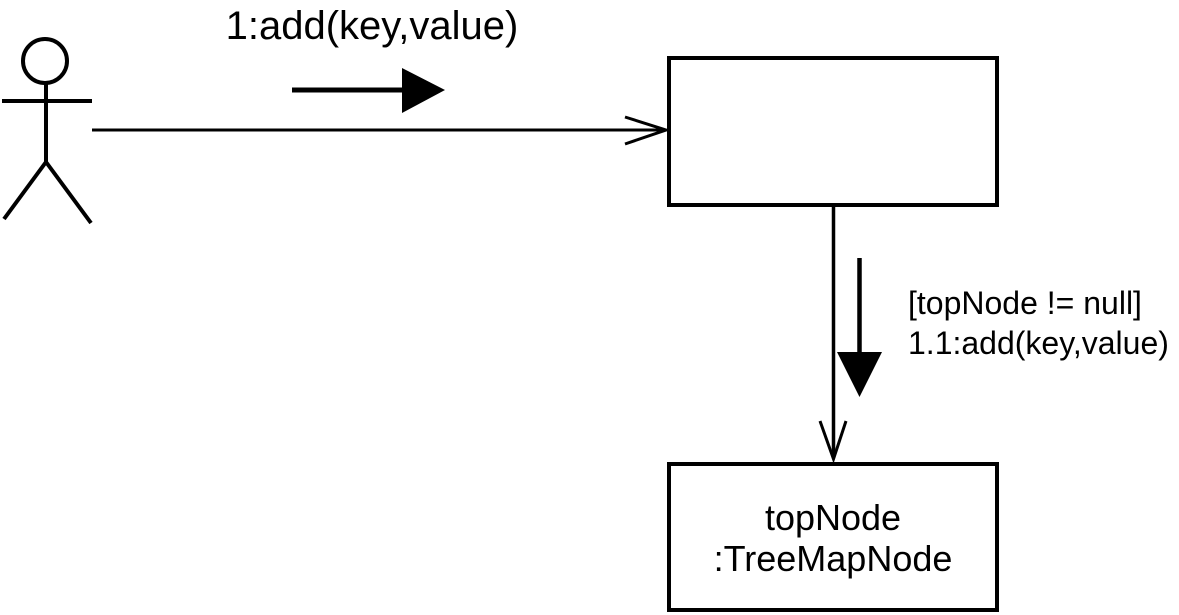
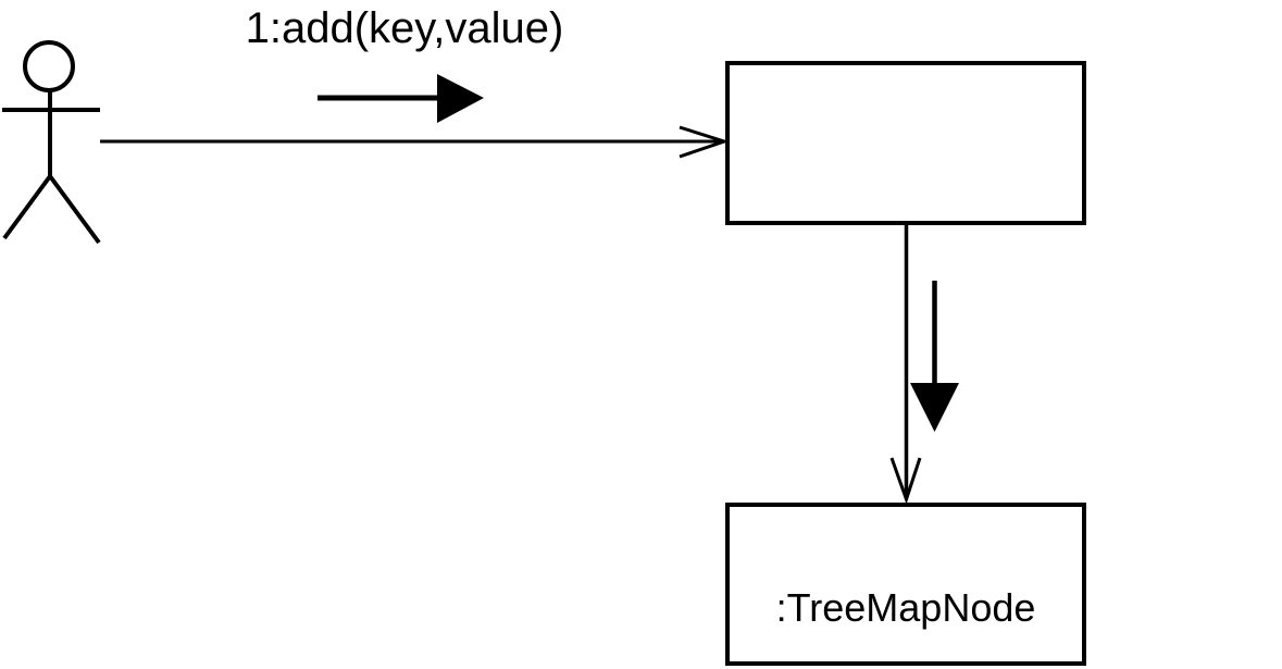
  1:add(key,value)
- [topNode != null]
- 1.1:add(key,value)
- topNode
  :TreeMapNode
